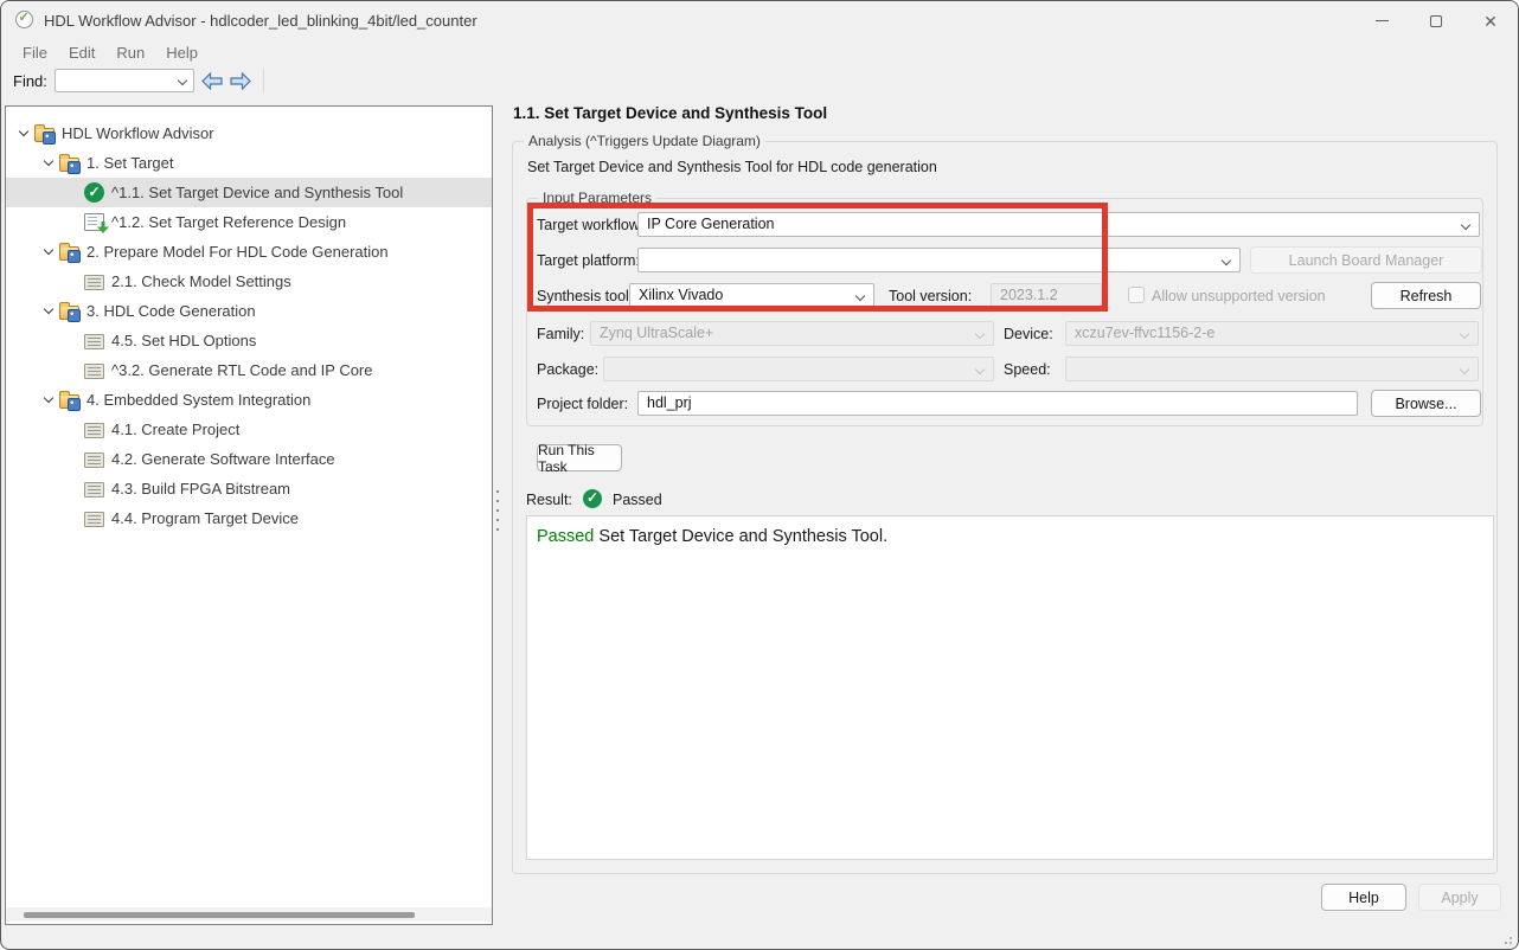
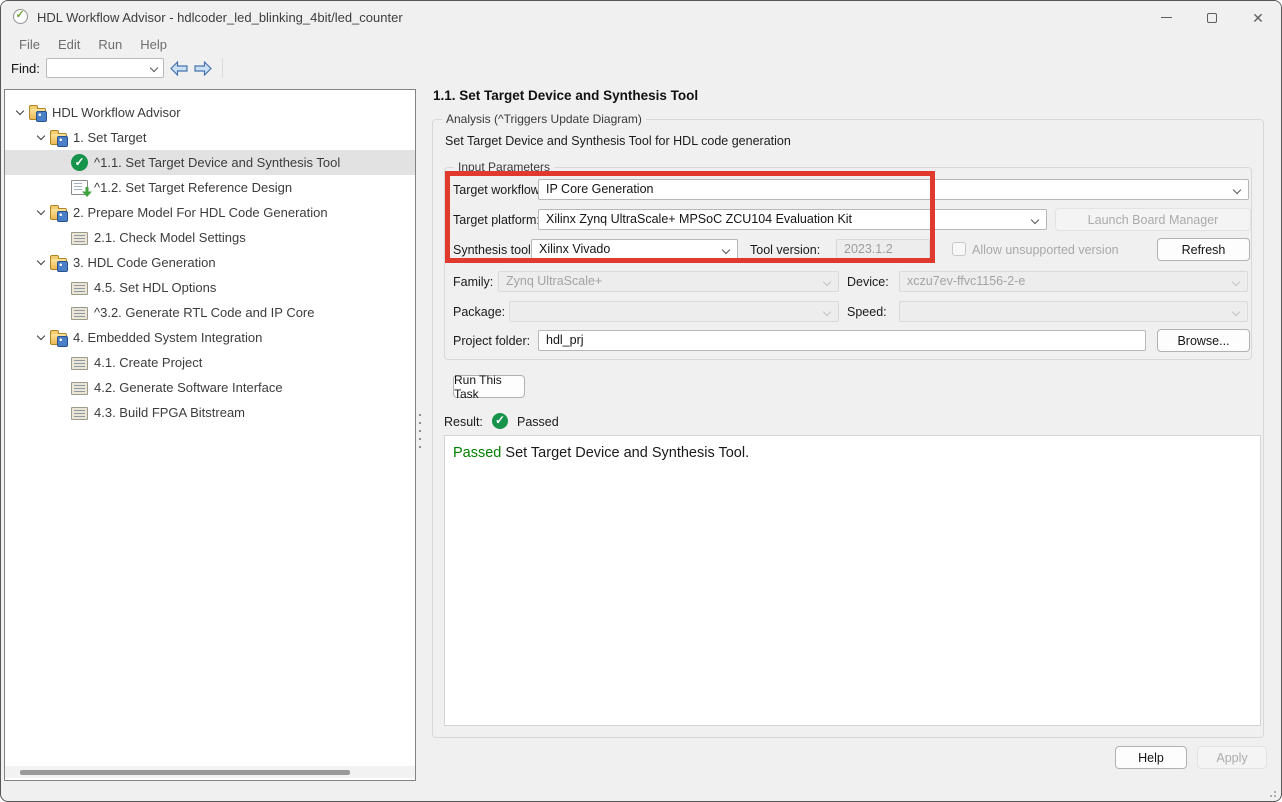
  HDL Workflow Advisor - hdlcoder_led_blinking_4bit/led_counter
  ✕
  File
  Edit
  Run
  Help
  Find:
  HDL Workflow Advisor
  1. Set Target
  ^1.1. Set Target Device and Synthesis Tool
  ^1.2. Set Target Reference Design
  2. Prepare Model For HDL Code Generation
  2.1. Check Model Settings
  3. HDL Code Generation
  4.5. Set HDL Options
  ^3.2. Generate RTL Code and IP Core
  4. Embedded System Integration
  4.1. Create Project
  4.2. Generate Software Interface
  4.3. Build FPGA Bitstream
- 4.4. Program Target Device
  1.1. Set Target Device and Synthesis Tool
  Analysis (^Triggers Update Diagram)
  Set Target Device and Synthesis Tool for HDL code generation
  Input Parameters
  Target workflow
  IP Core Generation
  Target platform
+ Xilinx Zynq UltraScale+ MPSoC ZCU104 Evaluation Kit
  Launch Board Manager
  Synthesis tool
  Xilinx Vivado
  Tool version:
  2023.1.2
  Allow unsupported version
  Refresh
  Family:
  Zynq UltraScale+
  Device:
  xczu7ev-ffvc1156-2-e
  Package:
  Speed:
  Project folder:
  hdl_prj
  Browse...
  Run This Task
  Result:
  Passed
  Passed Set Target Device and Synthesis Tool.
  Help
  Apply
